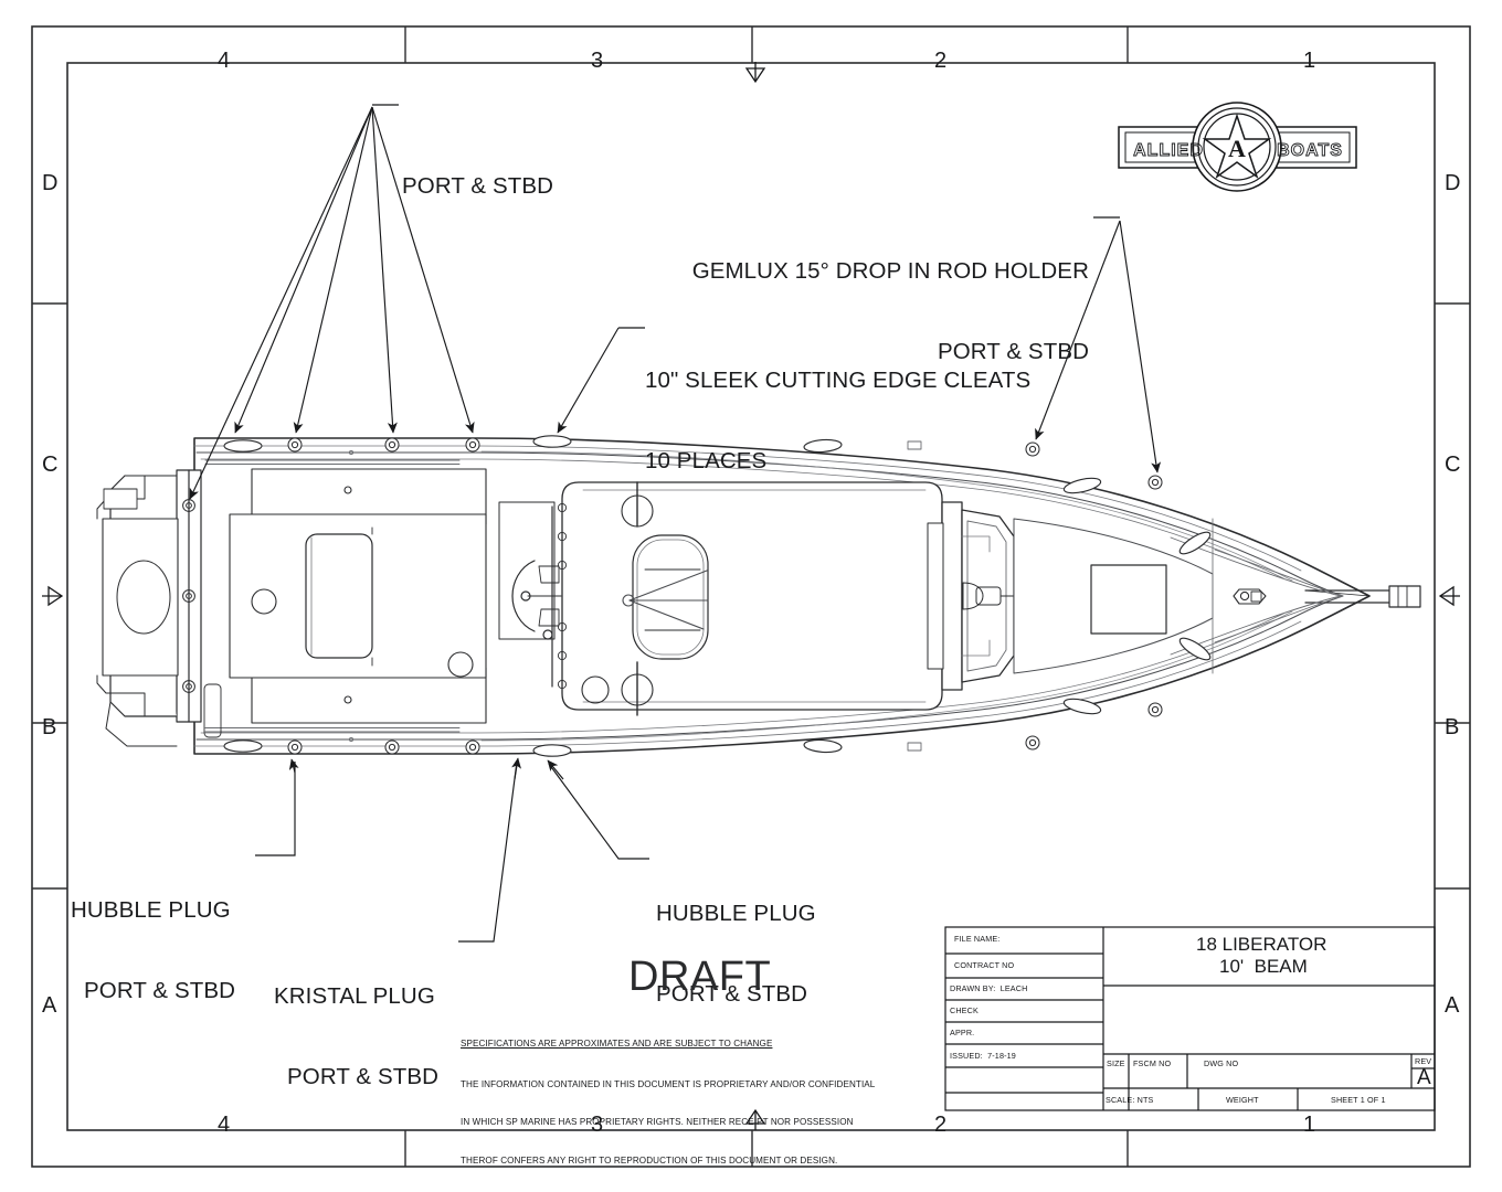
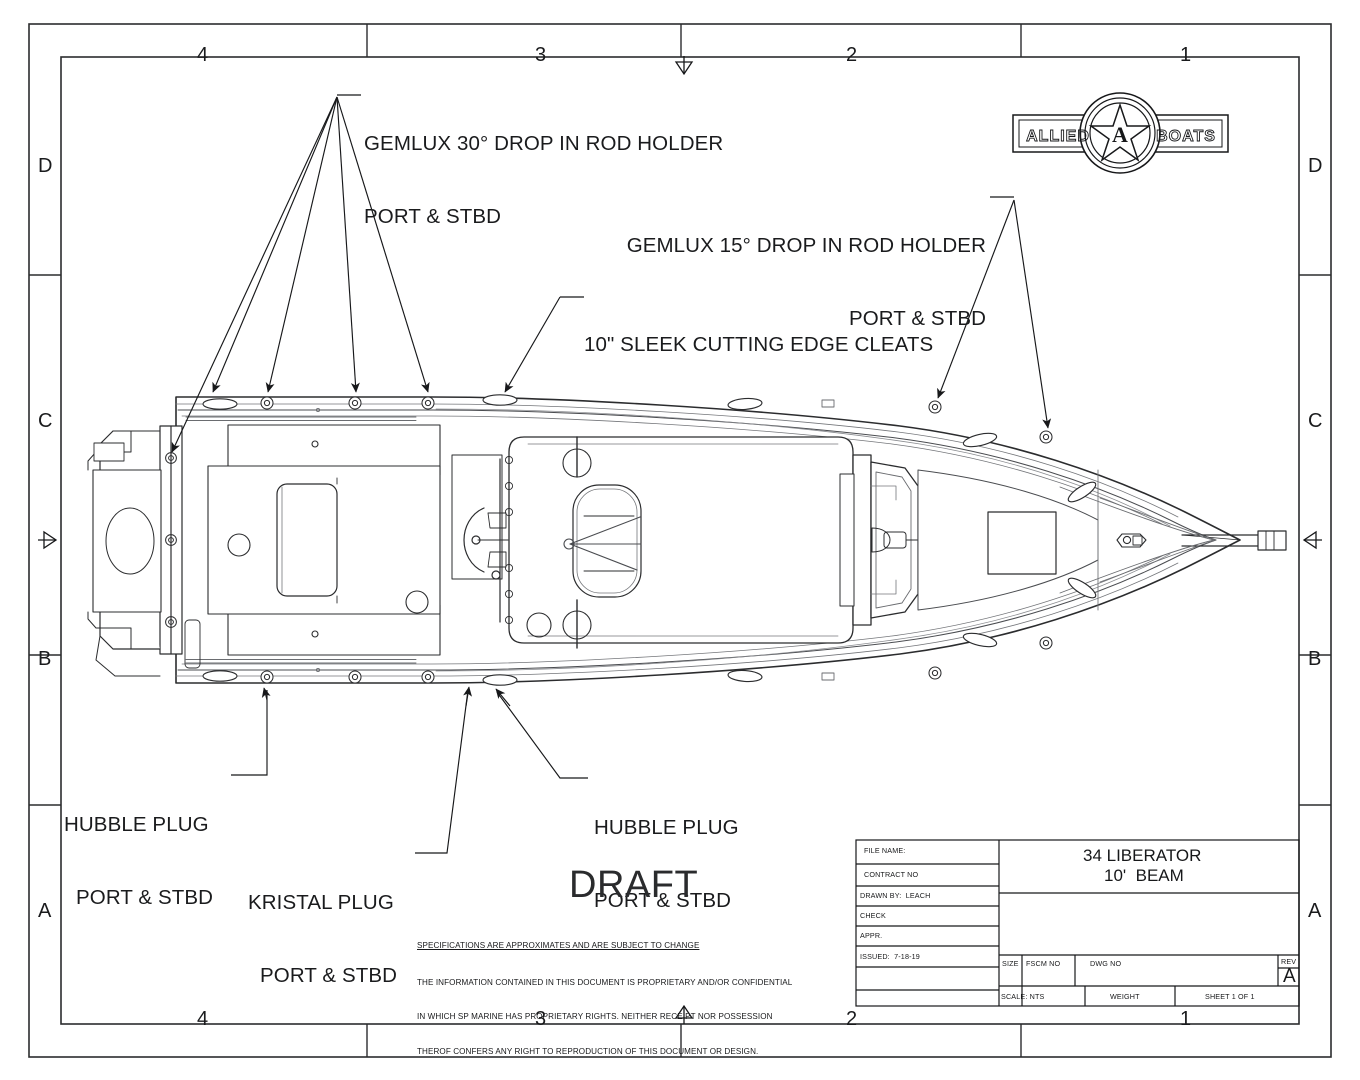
  A
  ALLIED
  BOATS
  4
  3
  2
  1
  4
  3
  2
  1
  D
  C
  B
  A
  D
  C
  B
  A
+ GEMLUX 30° DROP IN ROD HOLDER
  PORT & STBD
  GEMLUX 15° DROP IN ROD HOLDER
  PORT & STBD
  10" SLEEK CUTTING EDGE CLEATS
- 10 PLACES
  HUBBLE PLUG
  PORT & STBD
  HUBBLE PLUG
  PORT & STBD
  KRISTAL PLUG
  PORT & STBD
  DRAFT
  SPECIFICATIONS ARE APPROXIMATES AND ARE SUBJECT TO CHANGE
  THE INFORMATION CONTAINED IN THIS DOCUMENT IS PROPRIETARY AND/OR CONFIDENTIAL
  IN WHICH SP MARINE HAS PROPRIETARY RIGHTS. NEITHER RECEIPT NOR POSSESSION
  THEROF CONFERS ANY RIGHT TO REPRODUCTION OF THIS DOCUMENT OR DESIGN.
  FILE NAME:
  CONTRACT NO
  DRAWN BY: LEACH
  CHECK
  APPR.
  ISSUED: 7-18-19
- 18 LIBERATOR
+ 34 LIBERATOR
  10' BEAM
  SIZE
  FSCM NO
  DWG NO
  REV
  A
  SCALE: NTS
  WEIGHT
  SHEET 1 OF 1
